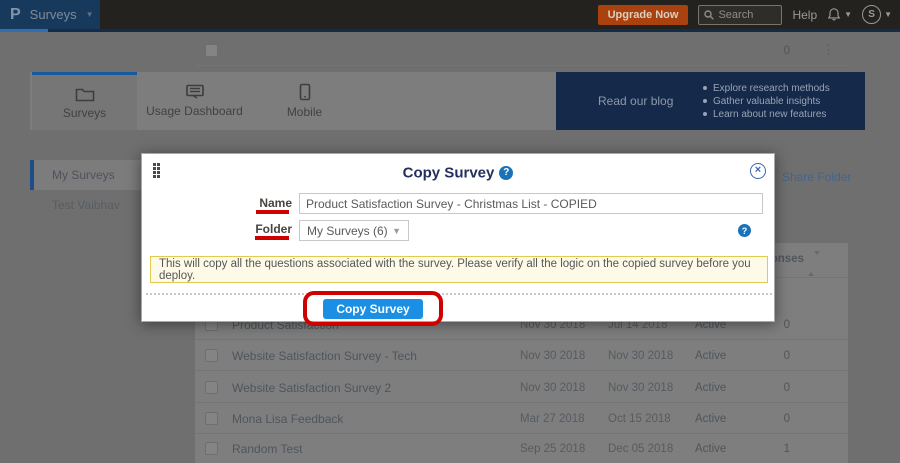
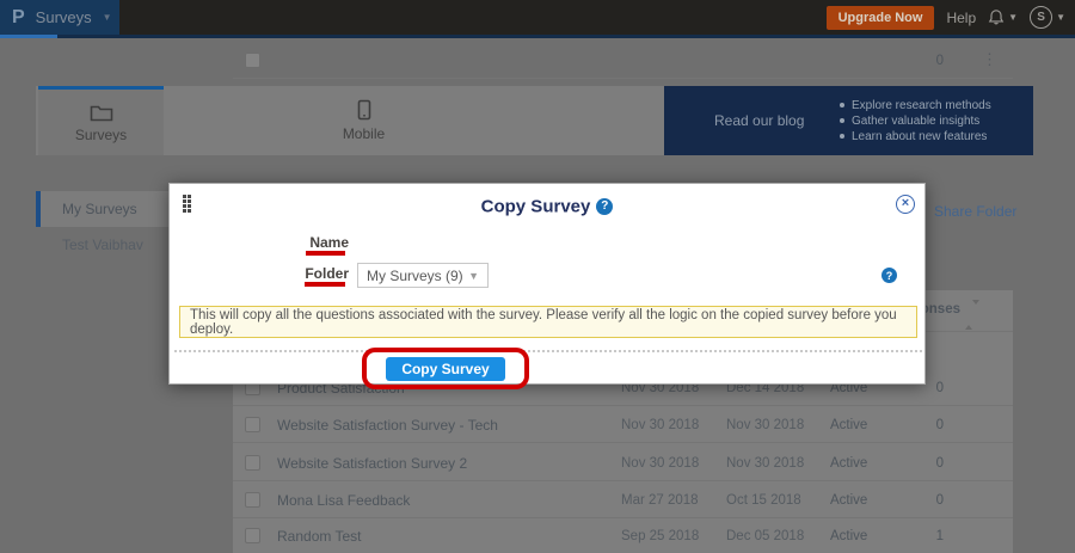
  P
  Surveys
  ▼
  Upgrade Now
- Search
  Help
  ▼
  S
  ▼
  Surveys
- Usage Dashboard
  Mobile
  Read our blog
  Explore research methods
  Gather valuable insights
  Learn about new features
  My Surveys
  Test Vaibhav
  Share Folder
  0
  ⋮
  Product Satisfaction
  Nov 30 2018
- Jul 14 2018
+ Dec 14 2018
  Active
  0
  Website Satisfaction Survey - Tech
  Nov 30 2018
  Nov 30 2018
  Active
  0
  Website Satisfaction Survey 2
  Nov 30 2018
  Nov 30 2018
  Active
  0
  Mona Lisa Feedback
  Mar 27 2018
  Oct 15 2018
  Active
  0
  Random Test
  Sep 25 2018
  Dec 05 2018
  Active
  1
  Copy Survey ?
  ×
  Name
- Product Satisfaction Survey - Christmas List - COPIED
  Folder
- My Surveys (6)
+ My Surveys (9)
  ▼
  ?
  This will copy all the questions associated with the survey. Please verify all the logic on the copied survey before you deploy.
  Copy Survey
